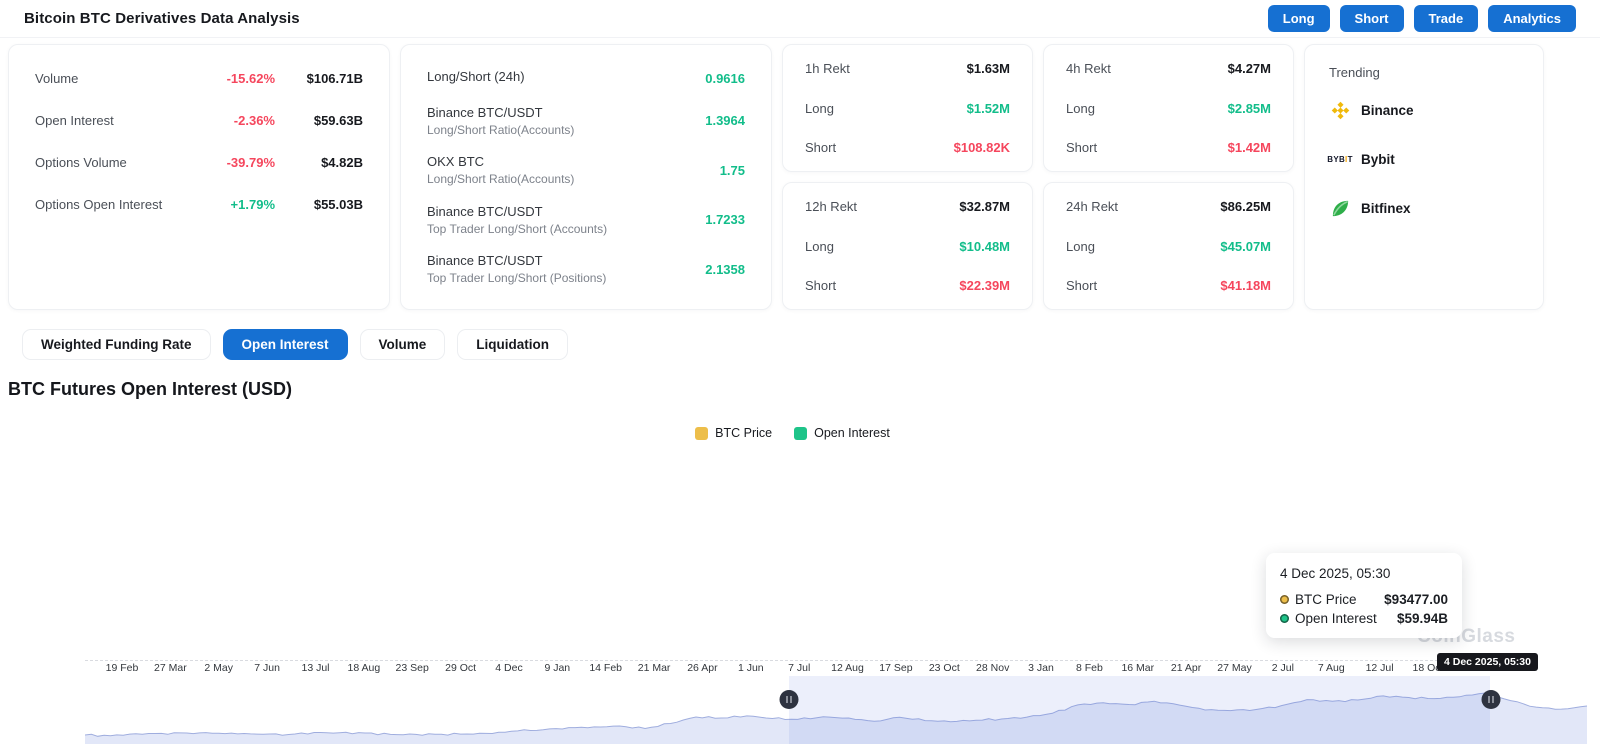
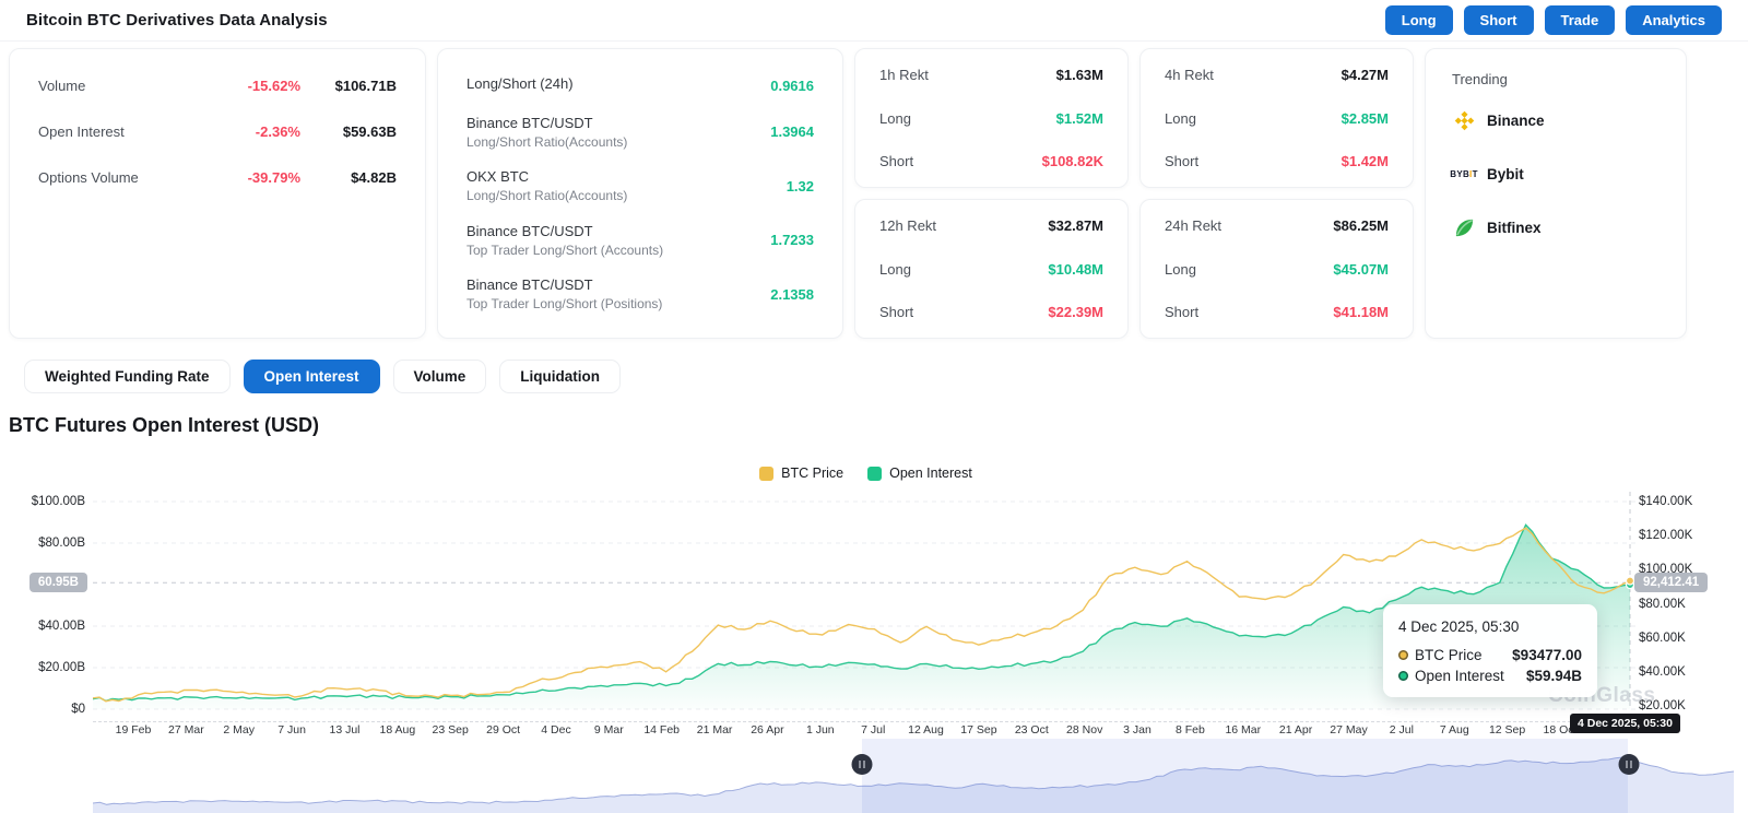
  Bitcoin BTC Derivatives Data Analysis
  Long
  Short
  Trade
  Analytics
  Volume
  -15.62%
  $106.71B
  Open Interest
  -2.36%
  $59.63B
  Options Volume
  -39.79%
  $4.82B
- Options Open Interest
- +1.79%
- $55.03B
  Long/Short (24h)
  0.9616
  Binance BTC/USDT
  Long/Short Ratio(Accounts)
  1.3964
  OKX BTC
  Long/Short Ratio(Accounts)
- 1.75
+ 1.32
  Binance BTC/USDT
  Top Trader Long/Short (Accounts)
  1.7233
  Binance BTC/USDT
  Top Trader Long/Short (Positions)
  2.1358
  1h Rekt
  $1.63M
  Long
  $1.52M
  Short
  $108.82K
  4h Rekt
  $4.27M
  Long
  $2.85M
  Short
  $1.42M
  12h Rekt
  $32.87M
  Long
  $10.48M
  Short
  $22.39M
  24h Rekt
  $86.25M
  Long
  $45.07M
  Short
  $41.18M
  Trending
  Binance
  BYBIT
  Bybit
  Bitfinex
  Weighted Funding Rate
  Open Interest
  Volume
  Liquidation
  BTC Futures Open Interest (USD)
  BTC Price
  Open Interest
+ 60.95B
+ 92,412.41
+ $100.00B
+ $80.00B
+ $40.00B
+ $20.00B
+ $0
+ $140.00K
+ $120.00K
+ $100.00K
+ $80.00K
+ $60.00K
+ $40.00K
+ $20.00K
  4 Dec 2025, 05:30
  BTC Price
  $93477.00
  Open Interest
  $59.94B
  19 Feb
  27 Mar
  2 May
  7 Jun
  13 Jul
  18 Aug
  23 Sep
  29 Oct
  4 Dec
- 9 Jan
+ 9 Mar
  14 Feb
  21 Mar
  26 Apr
  1 Jun
  7 Jul
  12 Aug
  17 Sep
  23 Oct
  28 Nov
  3 Jan
  8 Feb
  16 Mar
  21 Apr
  27 May
  2 Jul
  7 Aug
- 12 Jul
+ 12 Sep
  4 Dec 2025, 05:30
